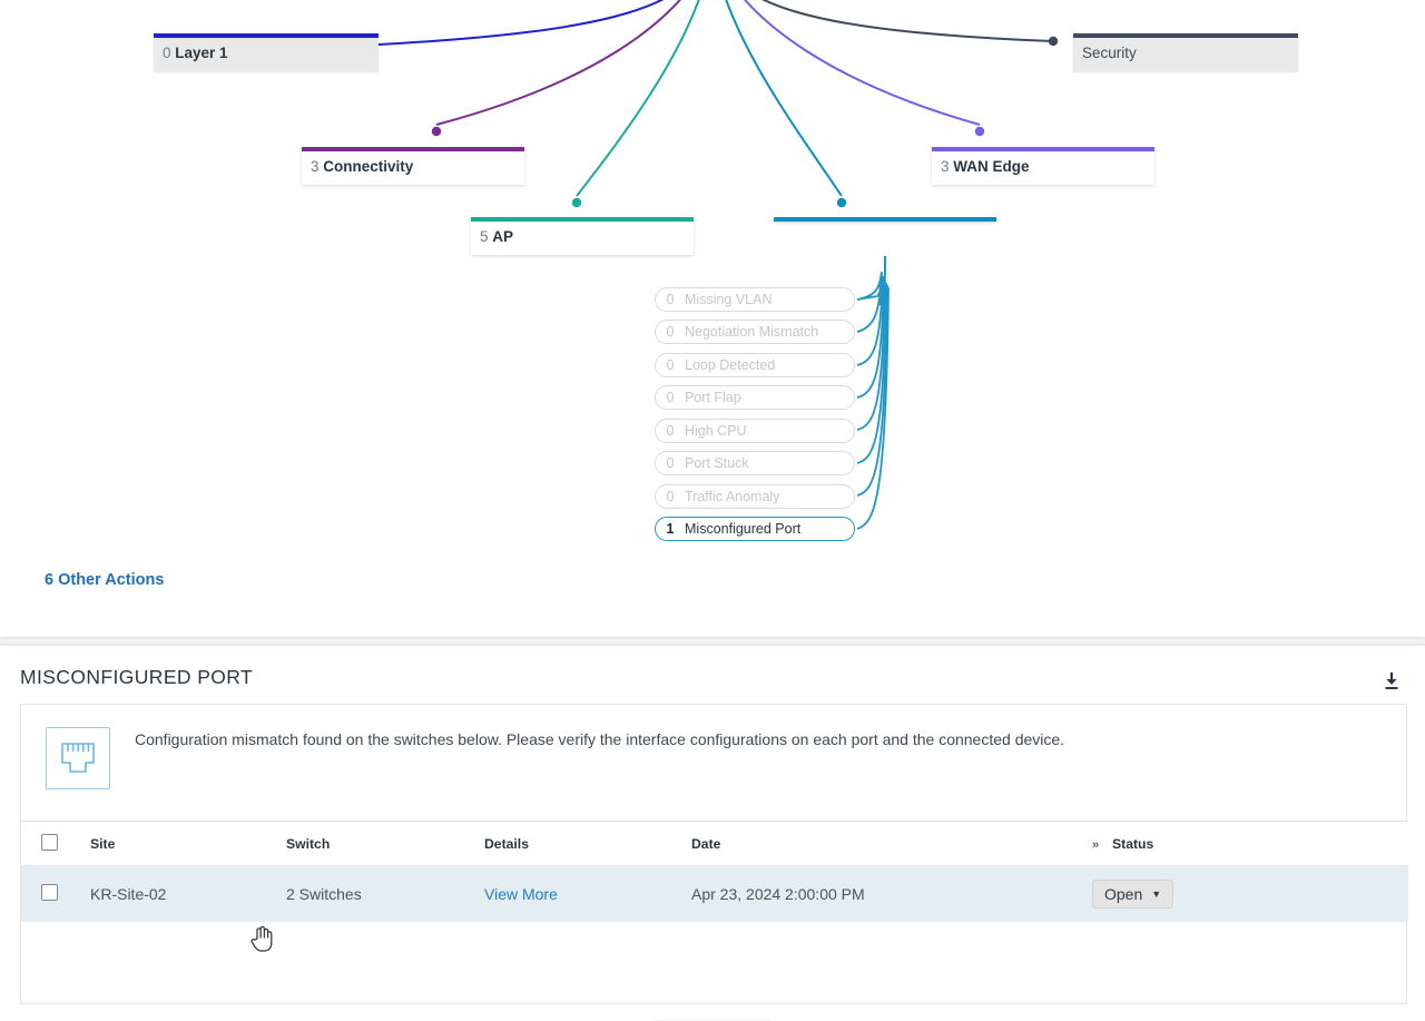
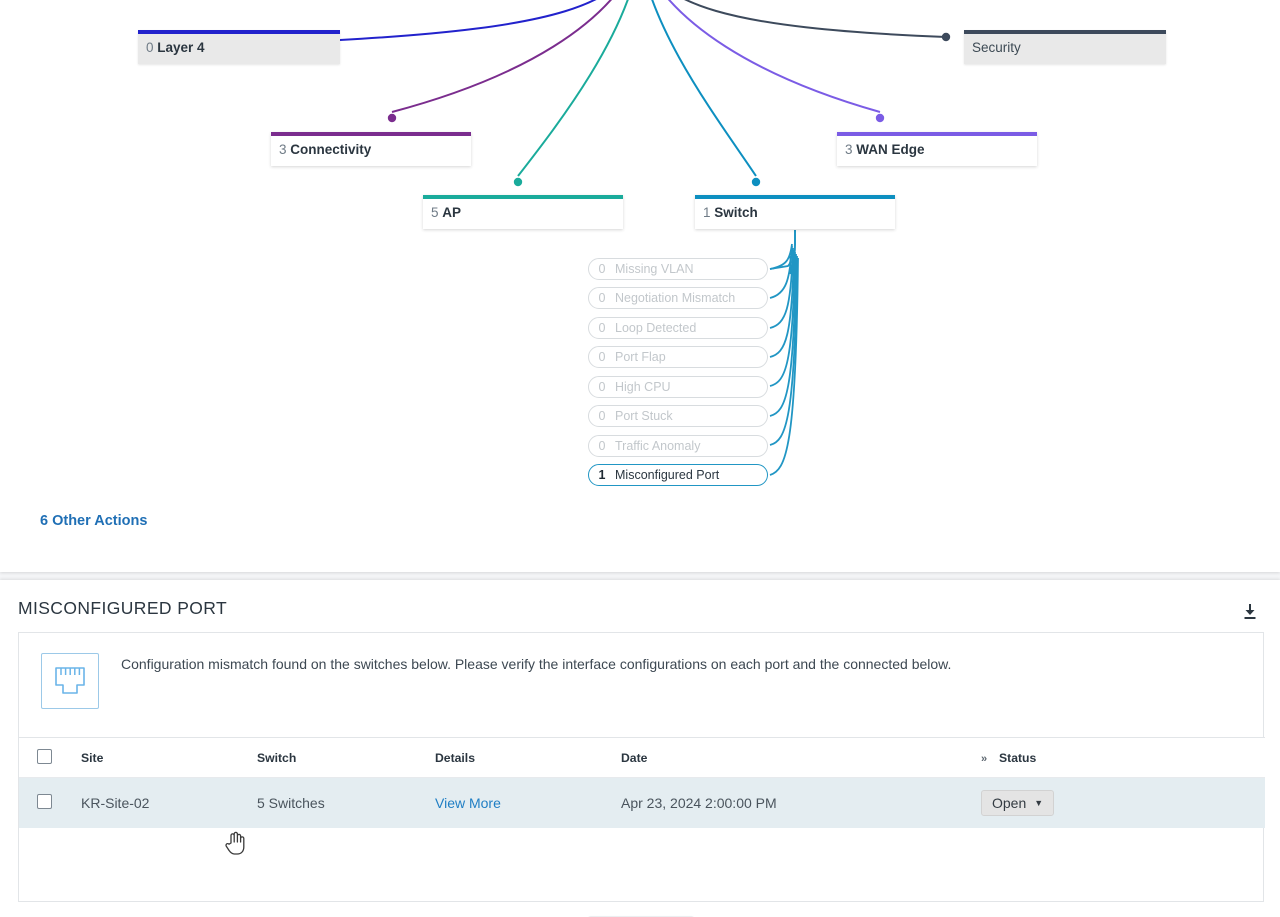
- 0 Layer 1
+ 0 Layer 4
  Security
  3 Connectivity
  3 WAN Edge
  5 AP
+ 1 Switch
  0
  Missing VLAN
  0
  Negotiation Mismatch
  0
  Loop Detected
  0
  Port Flap
  0
  High CPU
  0
  Port Stuck
  0
  Traffic Anomaly
  1
  Misconfigured Port
  6 Other Actions
  MISCONFIGURED PORT
- Configuration mismatch found on the switches below. Please verify the interface configurations on each port and the connected device.
+ Configuration mismatch found on the switches below. Please verify the interface configurations on each port and the connected below.
  	Site	Switch	Details	Date	» Status
- 	KR-Site-02	2 Switches	View More	Apr 23, 2024 2:00:00 PM	Open ▼
+ 	KR-Site-02	5 Switches	View More	Apr 23, 2024 2:00:00 PM	Open ▼
